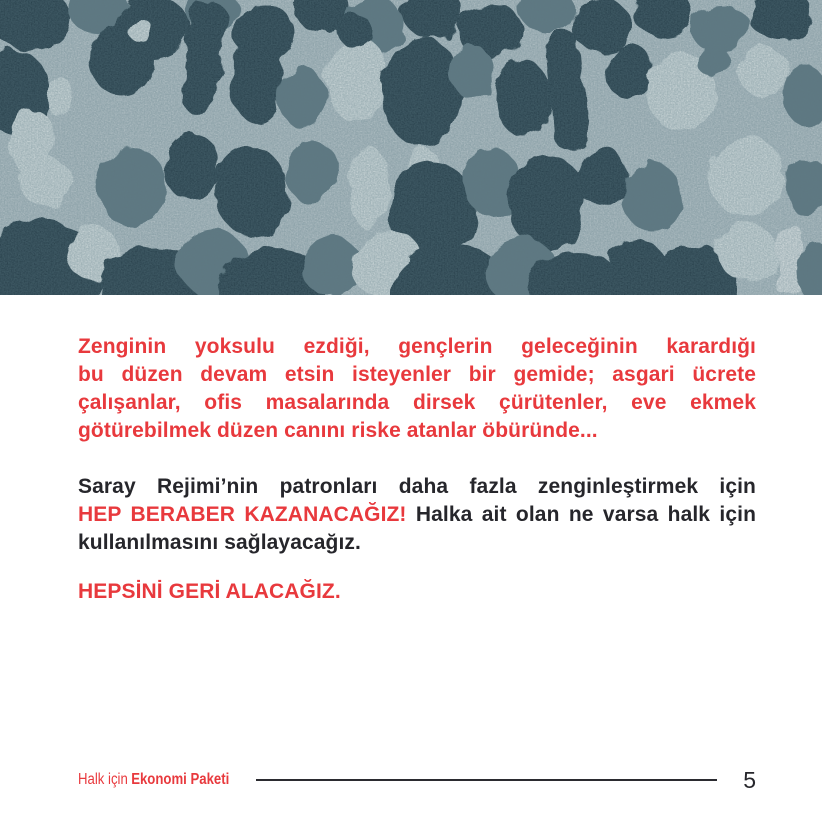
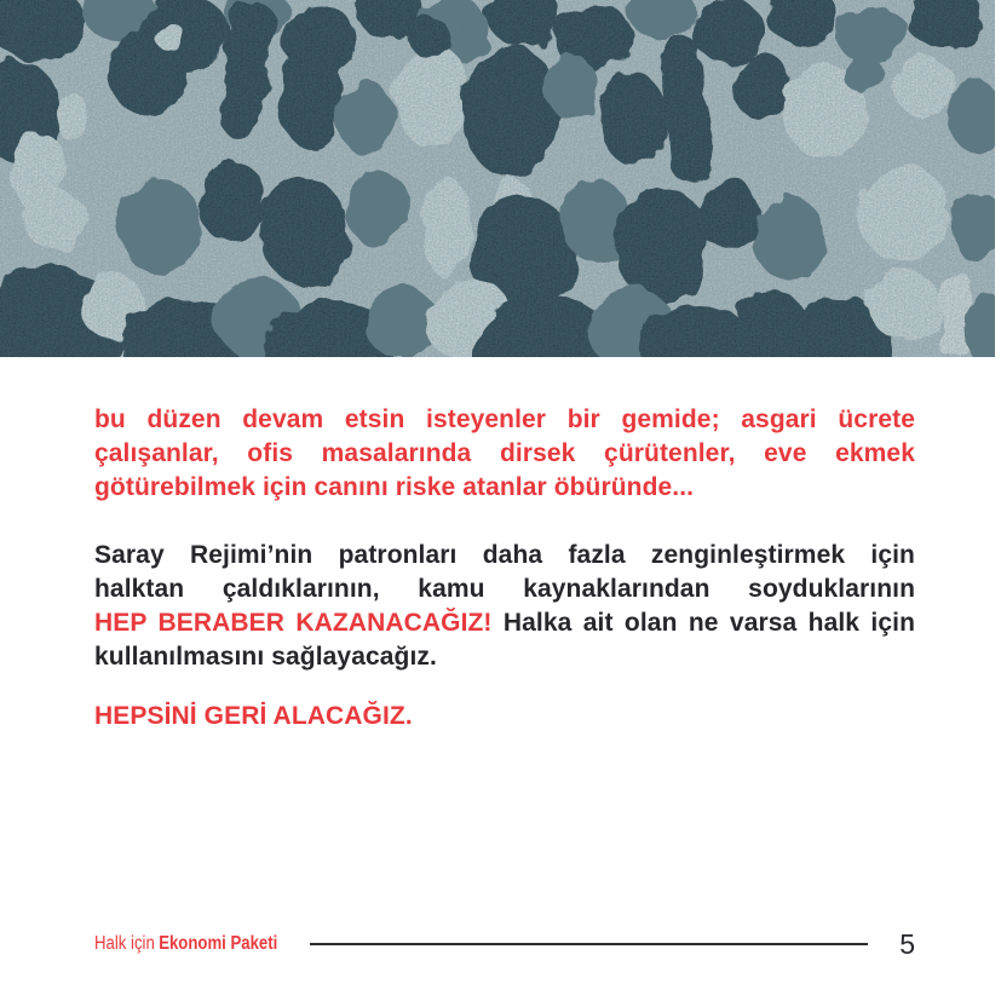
- Zenginin yoksulu ezdiği, gençlerin geleceğinin karardığı
  bu düzen devam etsin isteyenler bir gemide; asgari ücrete
  çalışanlar, ofis masalarında dirsek çürütenler, eve ekmek
- götürebilmek düzen canını riske atanlar öbüründe...
+ götürebilmek için canını riske atanlar öbüründe...
  Saray Rejimi’nin patronları daha fazla zenginleştirmek için
+ halktan çaldıklarının, kamu kaynaklarından soyduklarının
  HEP BERABER KAZANACAĞIZ! Halka ait olan ne varsa halk için
  kullanılmasını sağlayacağız.
  HEPSİNİ GERİ ALACAĞIZ.
  Halk için Ekonomi Paketi
  5
